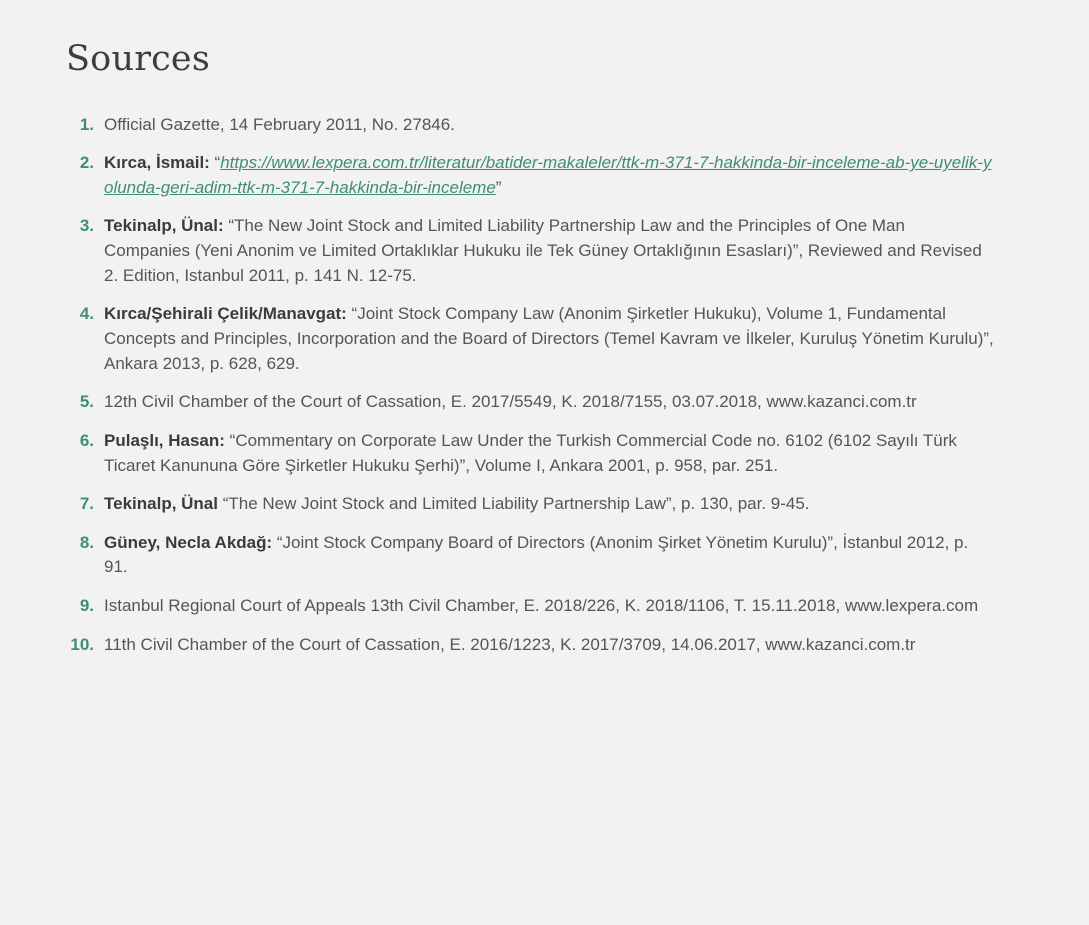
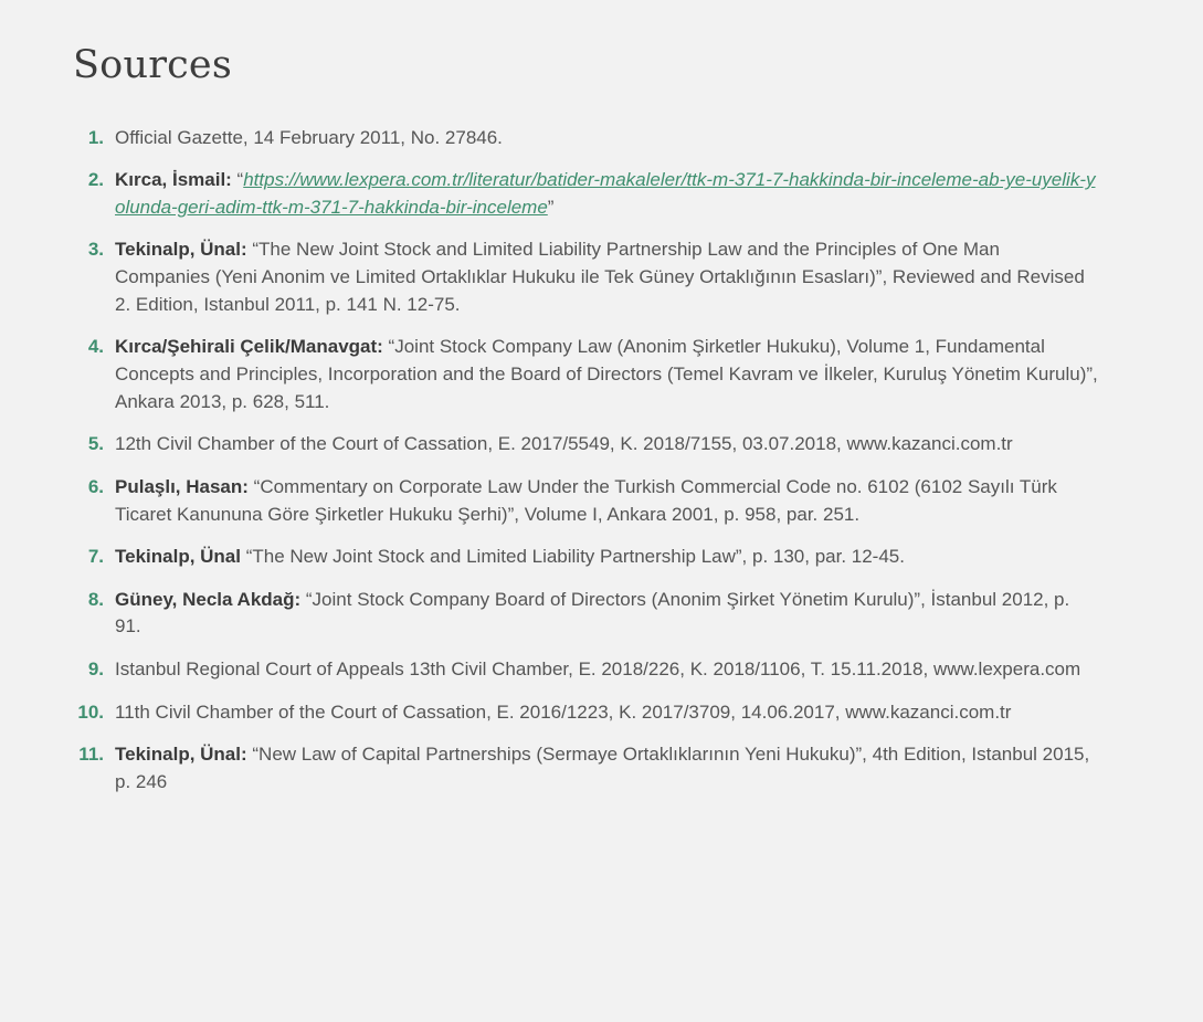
  Sources
  1.
  Official Gazette, 14 February 2011, No. 27846.
  2.
  Kırca, İsmail: “https://www.lexpera.com.tr/literatur/batider-makaleler/ttk-m-371-7-hakkinda-bir-inceleme-ab-ye-uyelik-yolunda-geri-adim-ttk-m-371-7-hakkinda-bir-inceleme”
  3.
  Tekinalp, Ünal: “The New Joint Stock and Limited Liability Partnership Law and the Principles of One Man Companies (Yeni Anonim ve Limited Ortaklıklar Hukuku ile Tek Güney Ortaklığının Esasları)”, Reviewed and Revised 2. Edition, Istanbul 2011, p. 141 N. 12-75.
  4.
- Kırca/Şehirali Çelik/Manavgat: “Joint Stock Company Law (Anonim Şirketler Hukuku), Volume 1, Fundamental Concepts and Principles, Incorporation and the Board of Directors (Temel Kavram ve İlkeler, Kuruluş Yönetim Kurulu)”, Ankara 2013, p. 628, 629.
+ Kırca/Şehirali Çelik/Manavgat: “Joint Stock Company Law (Anonim Şirketler Hukuku), Volume 1, Fundamental Concepts and Principles, Incorporation and the Board of Directors (Temel Kavram ve İlkeler, Kuruluş Yönetim Kurulu)”, Ankara 2013, p. 628, 511.
  5.
  12th Civil Chamber of the Court of Cassation, E. 2017/5549, K. 2018/7155, 03.07.2018, www.kazanci.com.tr
  6.
  Pulaşlı, Hasan: “Commentary on Corporate Law Under the Turkish Commercial Code no. 6102 (6102 Sayılı Türk Ticaret Kanununa Göre Şirketler Hukuku Şerhi)”, Volume I, Ankara 2001, p. 958, par. 251.
  7.
- Tekinalp, Ünal “The New Joint Stock and Limited Liability Partnership Law”, p. 130, par. 9-45.
+ Tekinalp, Ünal “The New Joint Stock and Limited Liability Partnership Law”, p. 130, par. 12-45.
  8.
  Güney, Necla Akdağ: “Joint Stock Company Board of Directors (Anonim Şirket Yönetim Kurulu)”, İstanbul 2012, p. 91.
  9.
  Istanbul Regional Court of Appeals 13th Civil Chamber, E. 2018/226, K. 2018/1106, T. 15.11.2018, www.lexpera.com
  10.
  11th Civil Chamber of the Court of Cassation, E. 2016/1223, K. 2017/3709, 14.06.2017, www.kazanci.com.tr
+ 11.
+ Tekinalp, Ünal: “New Law of Capital Partnerships (Sermaye Ortaklıklarının Yeni Hukuku)”, 4th Edition, Istanbul 2015, p. 246
